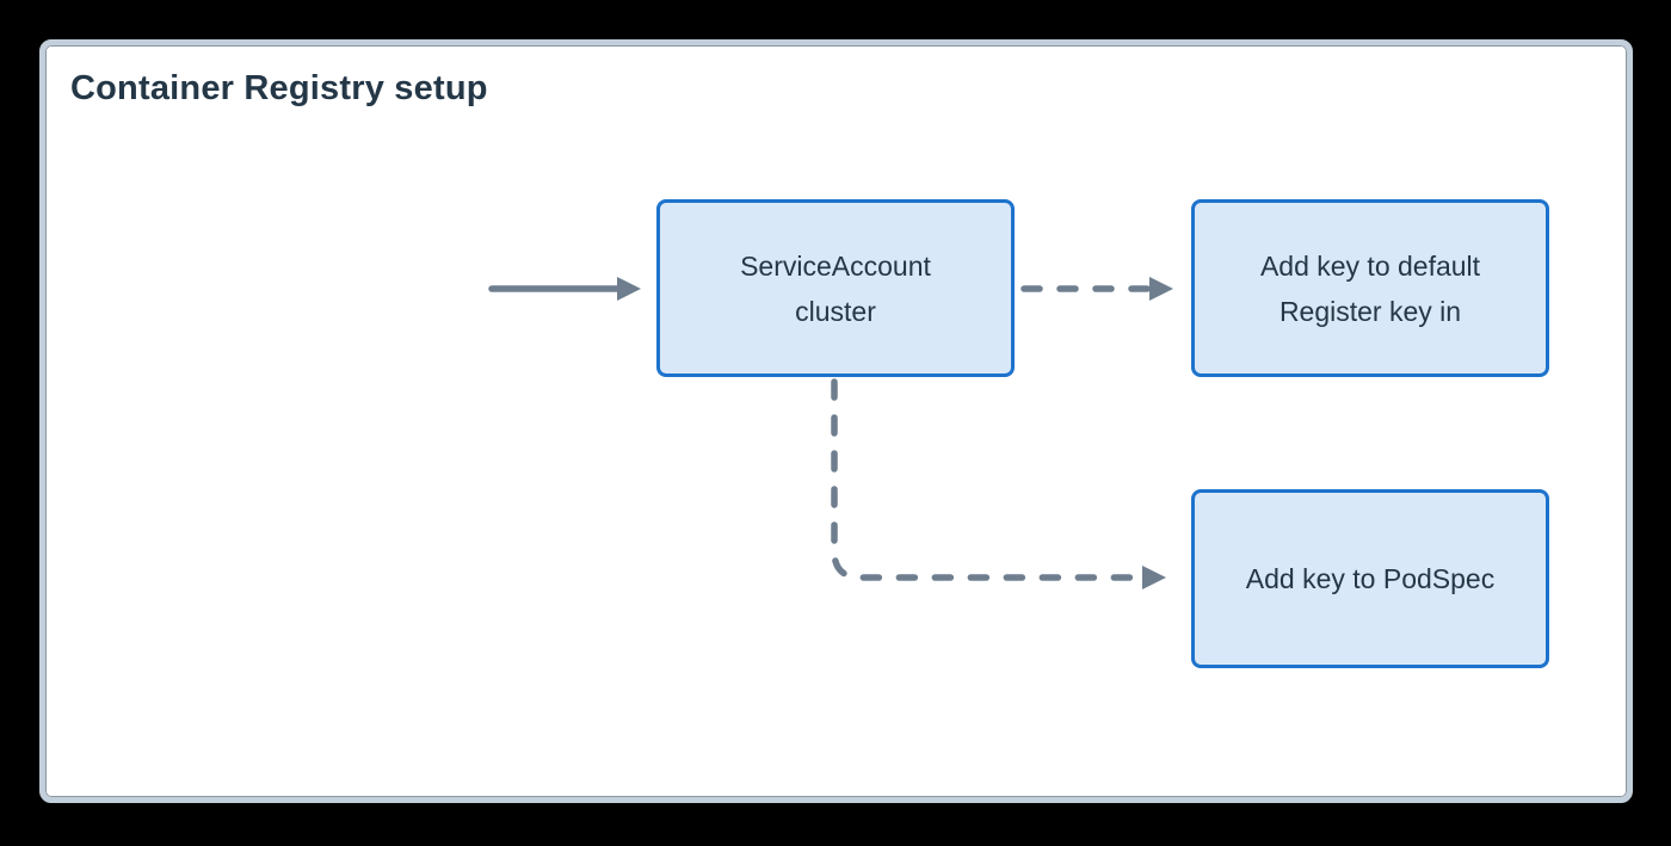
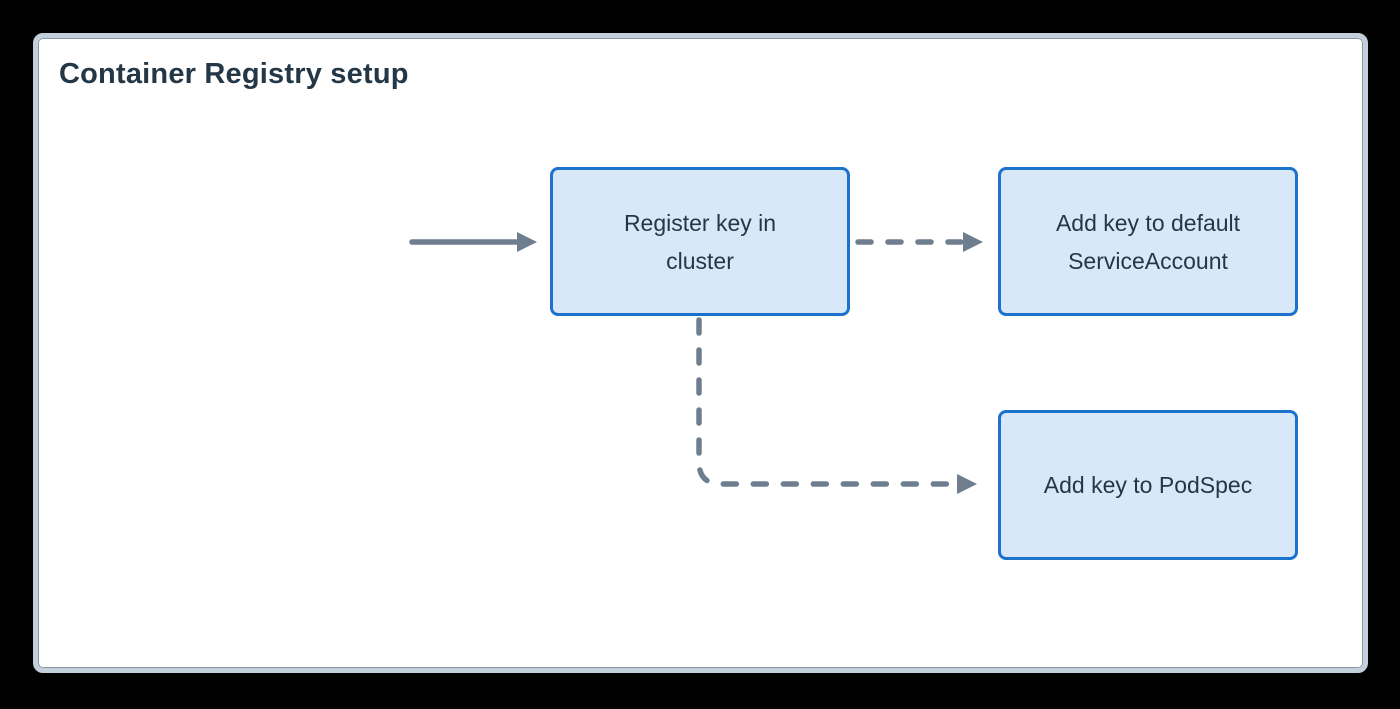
  Container Registry setup
- ServiceAccount
+ Register key in
  cluster
  Add key to default
- Register key in
+ ServiceAccount
  Add key to PodSpec
